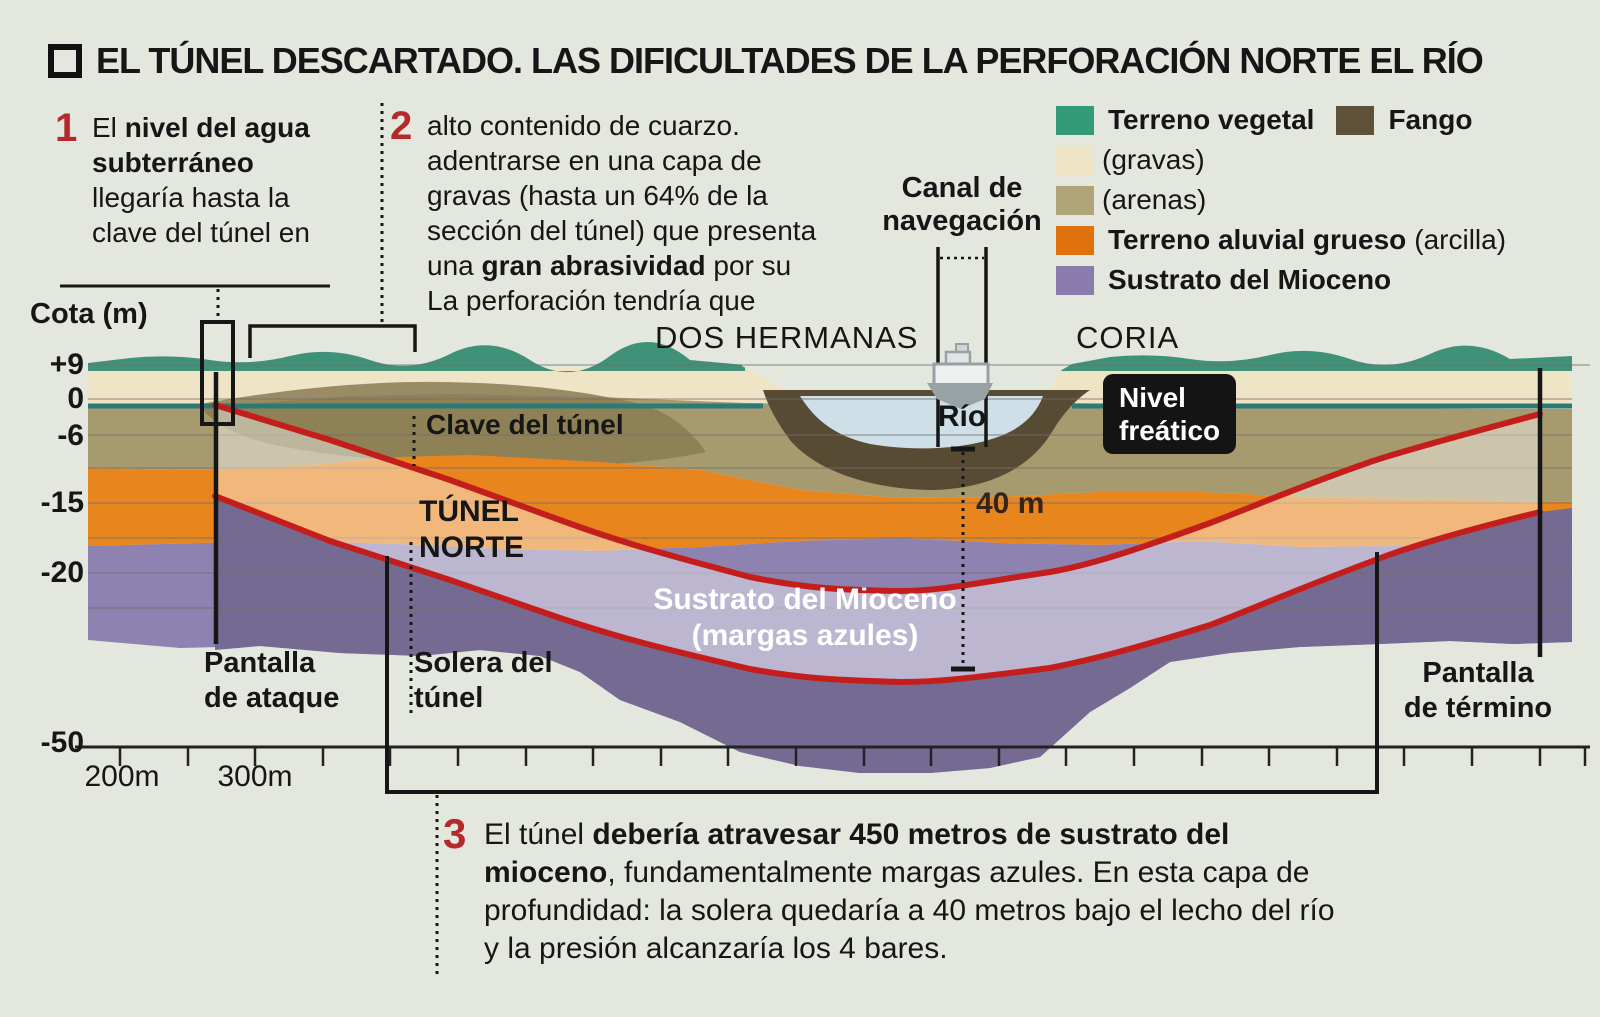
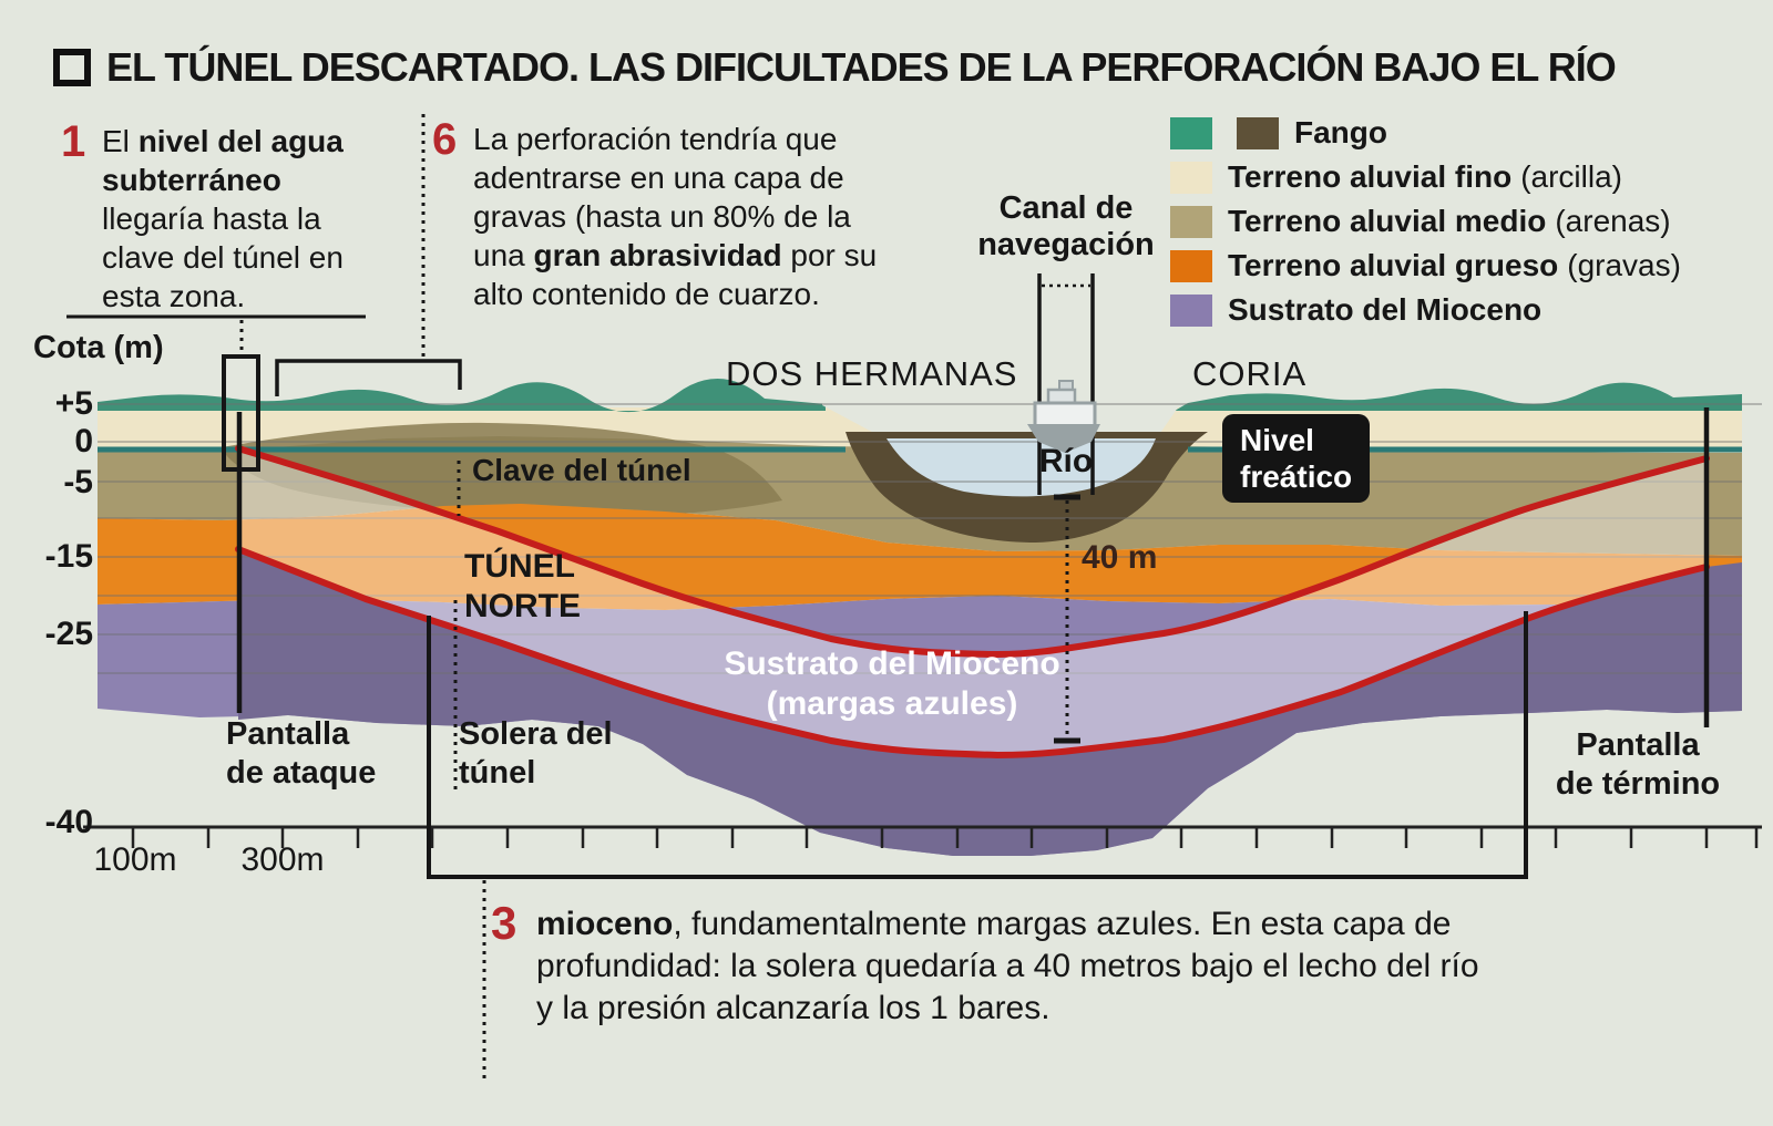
- EL TÚNEL DESCARTADO. LAS DIFICULTADES DE LA PERFORACIÓN NORTE EL RÍO
+ EL TÚNEL DESCARTADO. LAS DIFICULTADES DE LA PERFORACIÓN BAJO EL RÍO
  1
  El nivel del agua
  subterráneo
  llegaría hasta la
  clave del túnel en
+ esta zona.
- 2
+ 6
- alto contenido de cuarzo.
+ La perforación tendría que
  adentrarse en una capa de
- gravas (hasta un 64% de la
+ gravas (hasta un 80% de la
- sección del túnel) que presenta
  una gran abrasividad por su
- La perforación tendría que
+ alto contenido de cuarzo.
  3
- El túnel debería atravesar 450 metros de sustrato del
  mioceno, fundamentalmente margas azules. En esta capa de
  profundidad: la solera quedaría a 40 metros bajo el lecho del río
- y la presión alcanzaría los 4 bares.
+ y la presión alcanzaría los 1 bares.
- Terreno vegetal
  Fango
+ Terreno aluvial fino
- (gravas)
+ (arcilla)
+ Terreno aluvial medio
  (arenas)
  Terreno aluvial grueso
- (arcilla)
+ (gravas)
  Sustrato del Mioceno
  Cota (m)
- +9
+ +5
  0
- -6
+ -5
  -15
- -20
+ -25
- -50
+ -40
- 200m
+ 100m
  300m
  DOS HERMANAS
  CORIA
  Canal de
  navegación
  Río
  Nivel
  freático
  Clave del túnel
  TÚNEL
  NORTE
  Sustrato del Mioceno
  (margas azules)
  40 m
  Pantalla
  de ataque
  Solera del
  túnel
  Pantalla
  de término
